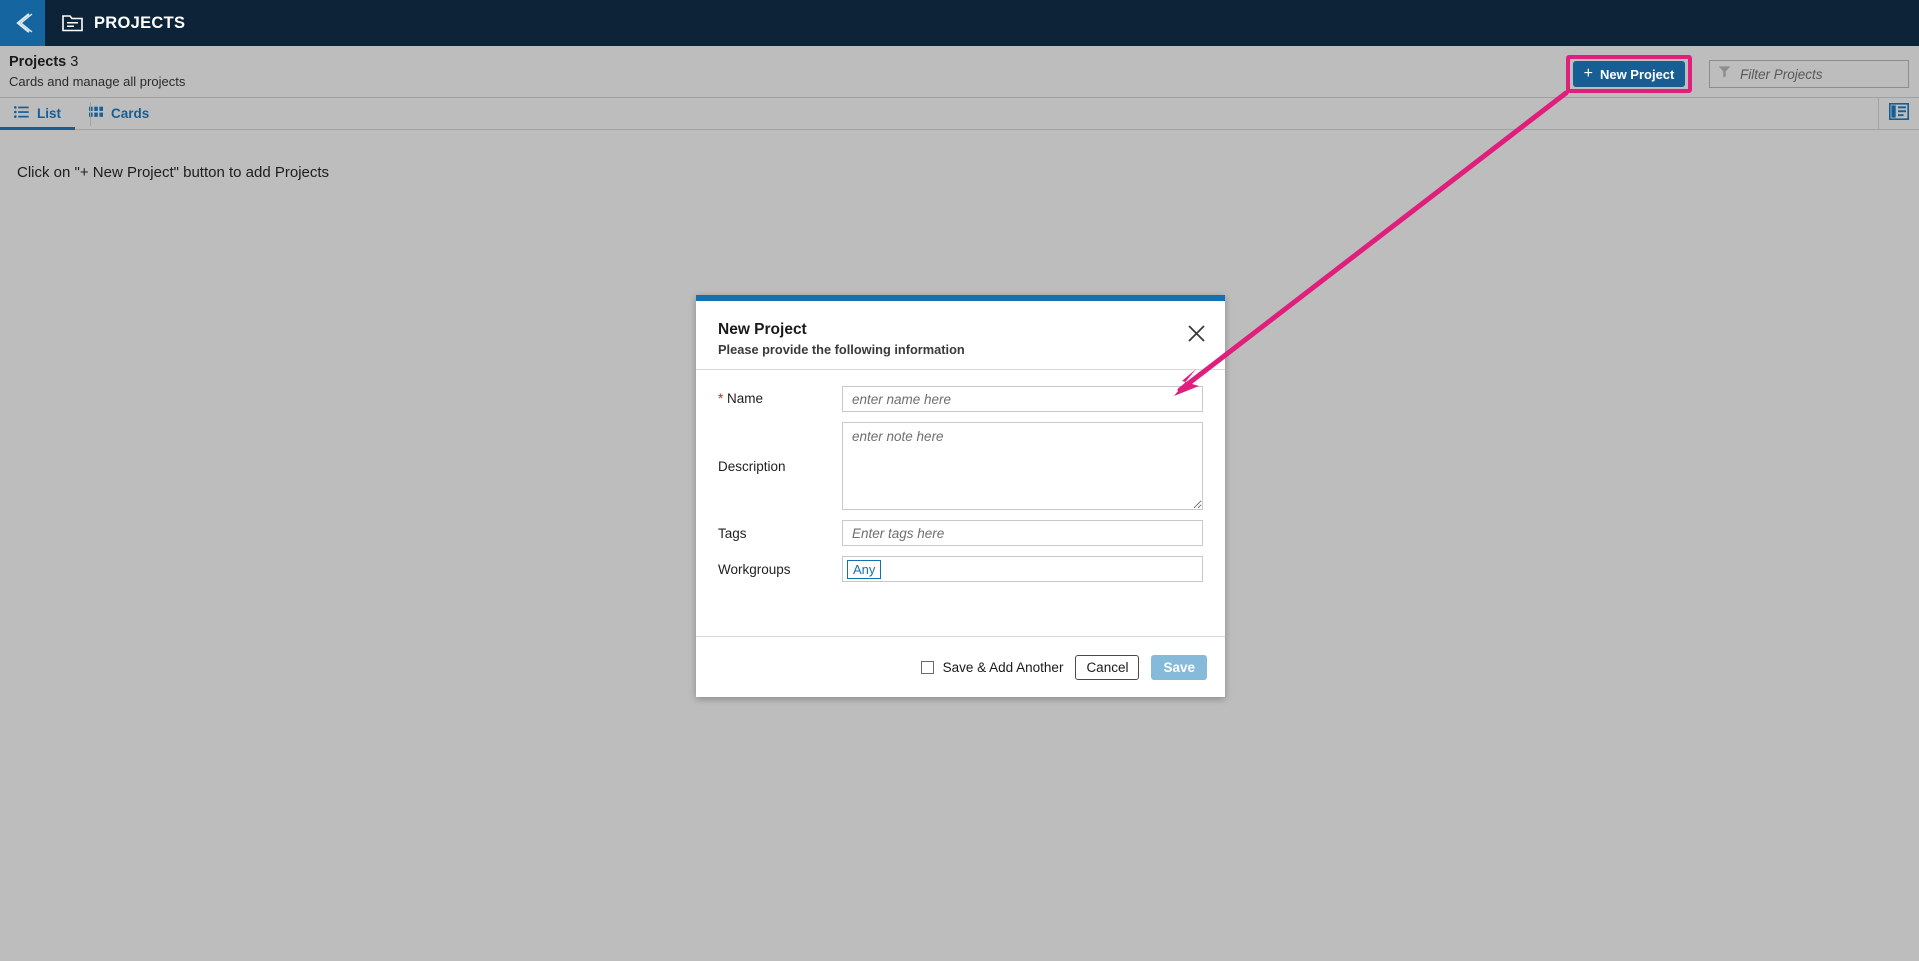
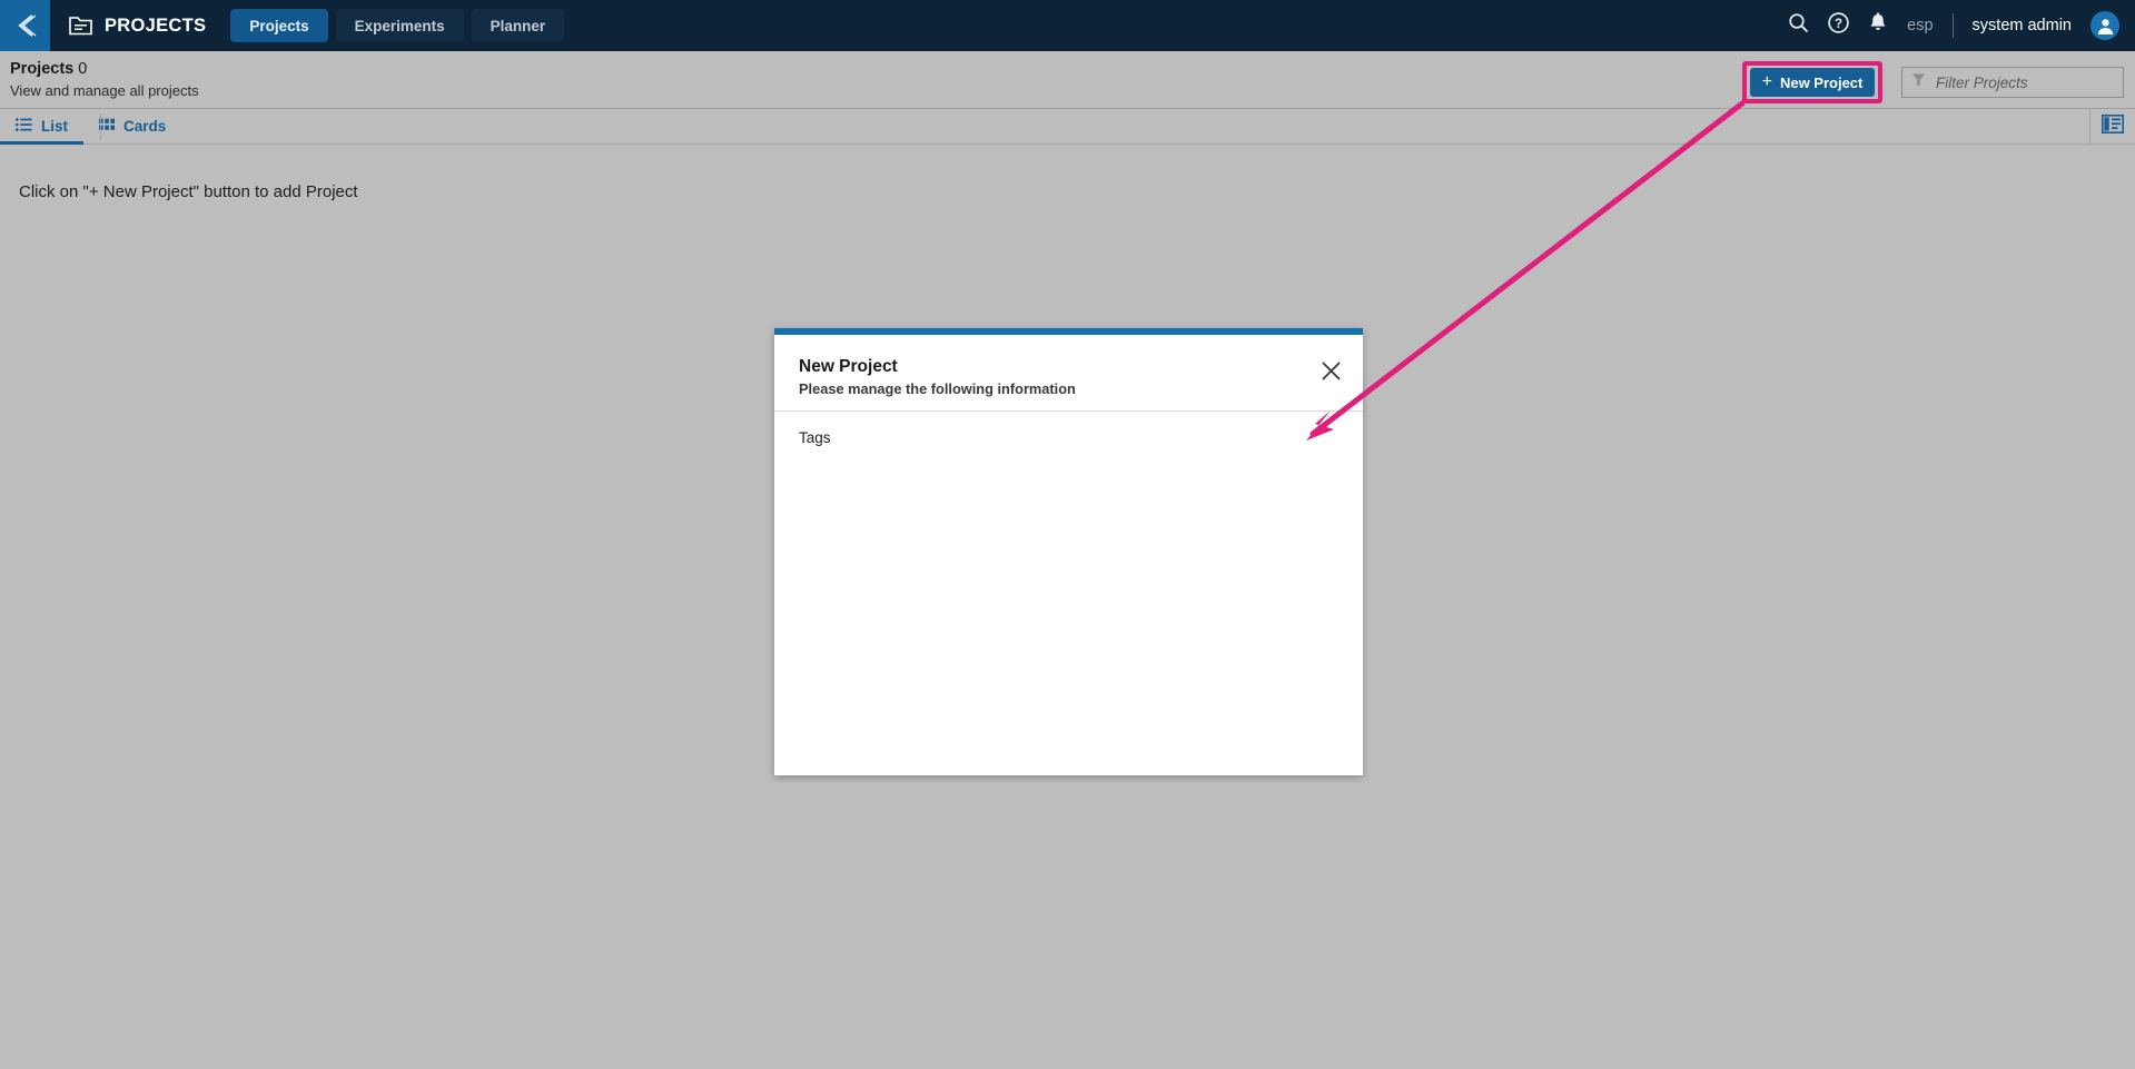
  PROJECTS
+ Projects
+ Experiments
+ Planner
+ ?
+ esp
+ system admin
- Projects 3
+ Projects 0
- Cards and manage all projects
+ View and manage all projects
  +
  New Project
  Filter Projects
  List
  Cards
- Click on "+ New Project" button to add Projects
+ Click on "+ New Project" button to add Project
  New Project
- Please provide the following information
+ Please manage the following information
- * Name
- enter name here
- Description
- enter note here
  Tags
- Enter tags here
- Workgroups
- Any
- Save & Add Another
- Cancel
- Save
